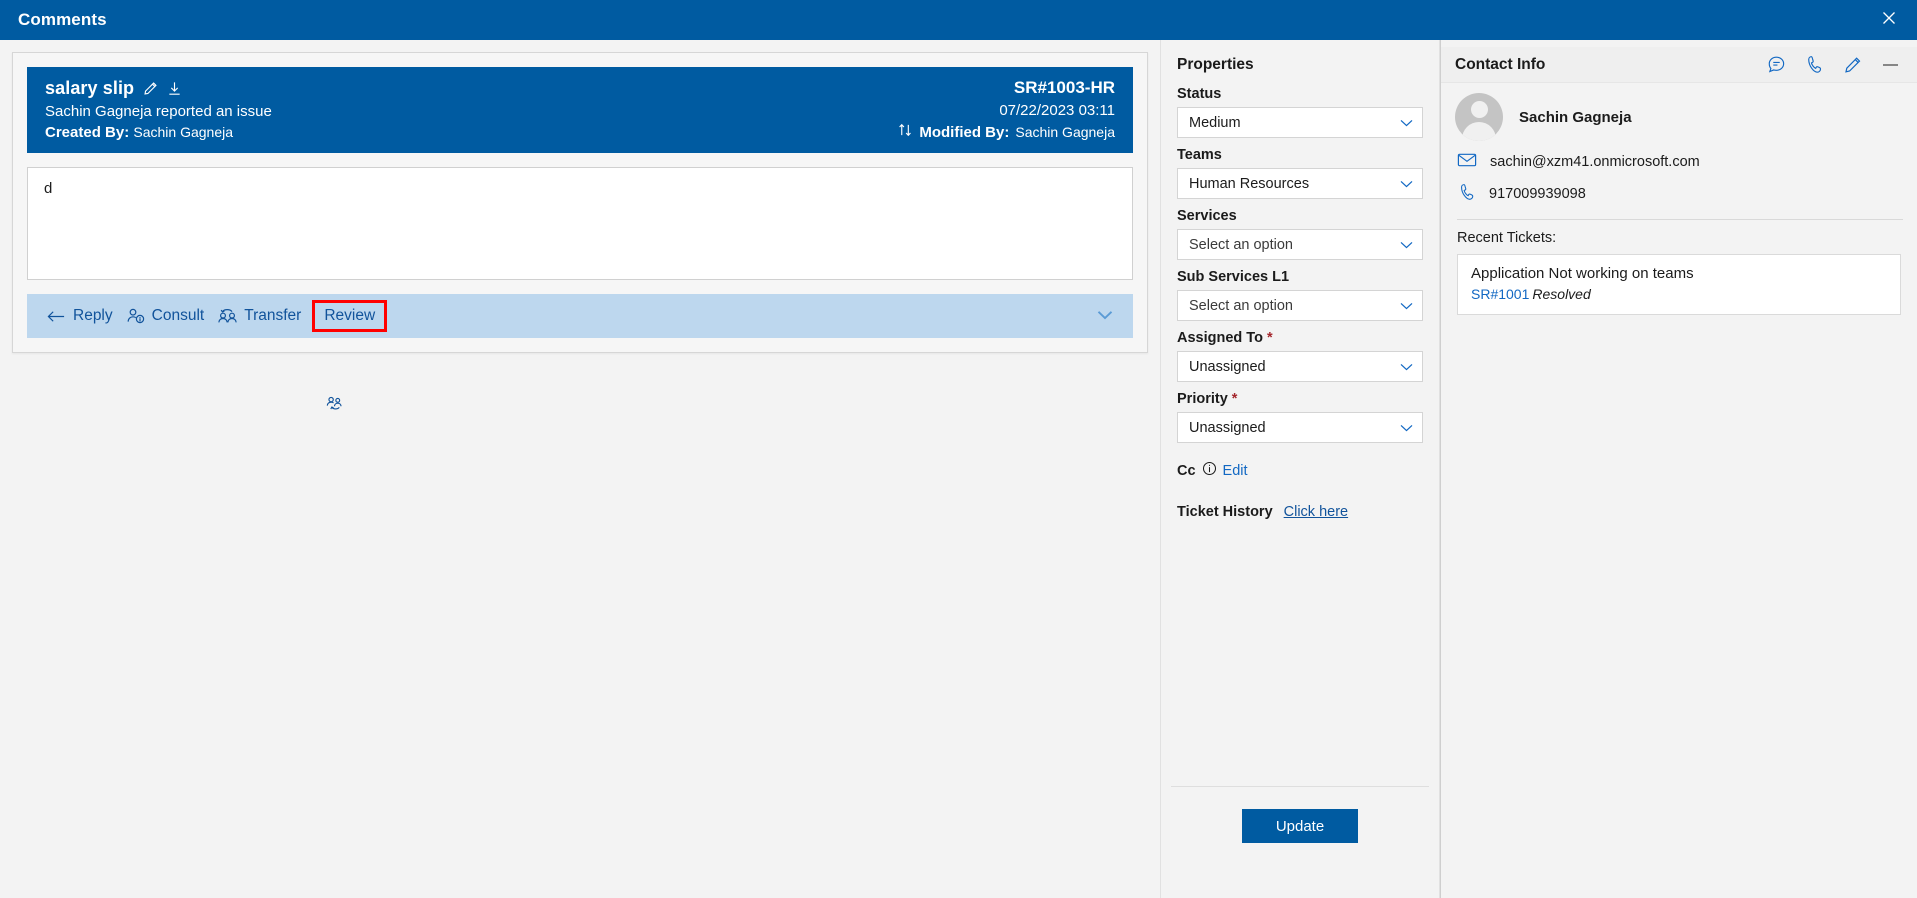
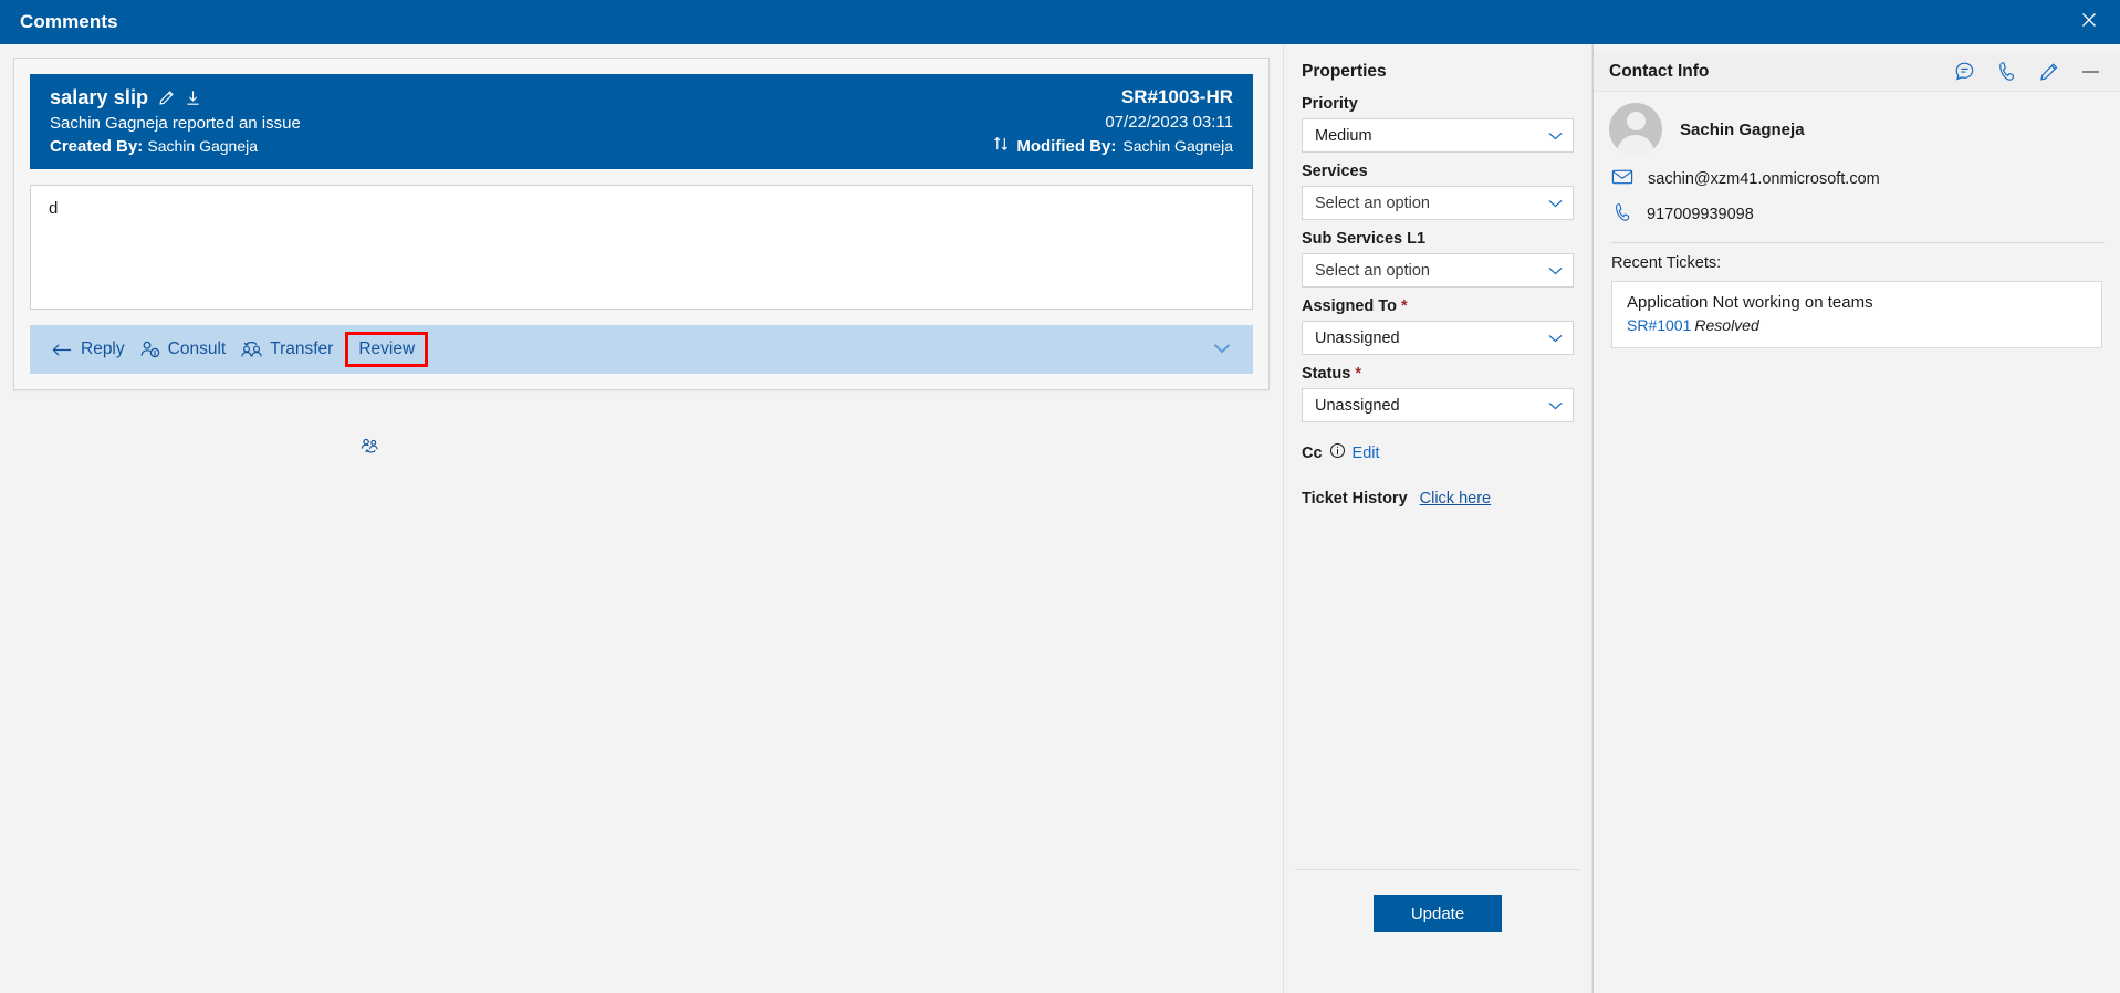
  Comments
  salary slip
  Sachin Gagneja reported an issue
  Created By: Sachin Gagneja
  SR#1003-HR
  07/22/2023 03:11
  Modified By:
  Sachin Gagneja
  d
  Reply
  Consult
  Transfer
  Review
  Properties
- Status
+ Priority
  Medium
- Teams
- Human Resources
  Services
  Select an option
  Sub Services L1
  Select an option
  Assigned To *
  Unassigned
- Priority *
+ Status *
  Unassigned
  Cc
  Edit
  Ticket History
  Click here
  Update
  Contact Info
  Sachin Gagneja
  sachin@xzm41.onmicrosoft.com
  917009939098
  Recent Tickets:
  Application Not working on teams
  SR#1001 Resolved
